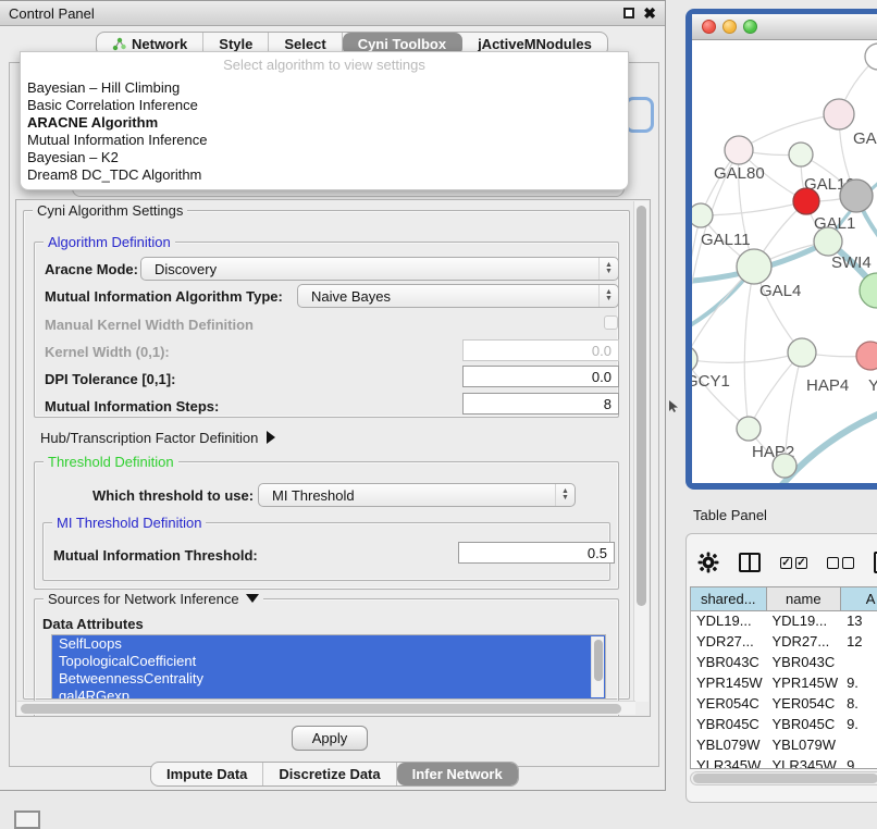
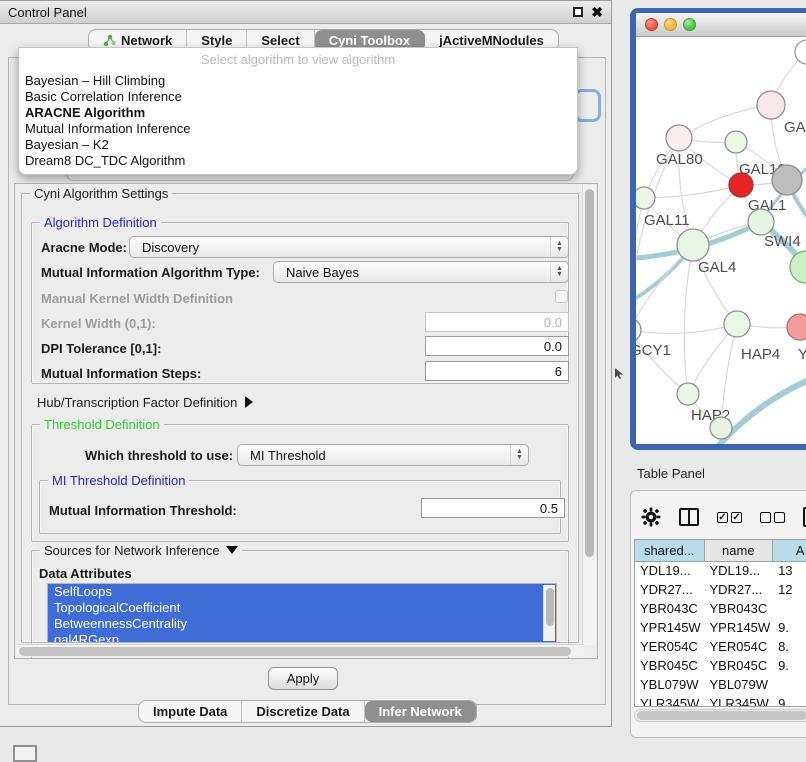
  Control Panel
  ✖
  Network
  Style
  Select
  Cyni Toolbox
  jActiveMNodules
- Select algorithm to view settings
+ Select algorithm to view algorithm
  Bayesian – Hill Climbing
  Basic Correlation Inference
  ARACNE Algorithm
  Mutual Information Inference
  Bayesian – K2
  Dream8 DC_TDC Algorithm
  Cyni Algorithm Settings
  Algorithm Definition
  Aracne Mode:
  Discovery
  Mutual Information Algorithm Type:
  Naive Bayes
  Manual Kernel Width Definition
  Kernel Width (0,1):
  0.0
  DPI Tolerance [0,1]:
  0.0
  Mutual Information Steps:
- 8
+ 6
  Hub/Transcription Factor Definition
  Threshold Definition
  Which threshold to use:
  MI Threshold
  MI Threshold Definition
  Mutual Information Threshold:
  0.5
  Sources for Network Inference
  Data Attributes
  SelfLoops
  TopologicalCoefficient
  BetweennessCentrality
  gal4RGexp
  Apply
  Impute Data
  Discretize Data
  Infer Network
  GAL80
  GAL1
  GAL1
  GAL11
  SWI4
  GAL4
  GCY1
  HAP4
  Y
  HAP2
  Table Panel
  ✓
  ✓
  shared...
  name
  A
  YDL19...
  YDL19...
  13
  YDR27...
  YDR27...
  12
  YBR043C
  YBR043C
  YPR145W
  YPR145W
  9.
  YER054C
  YER054C
  8.
  YBR045C
  YBR045C
  9.
  YBL079W
  YBL079W
  YLR345W
  YLR345W
  9.
